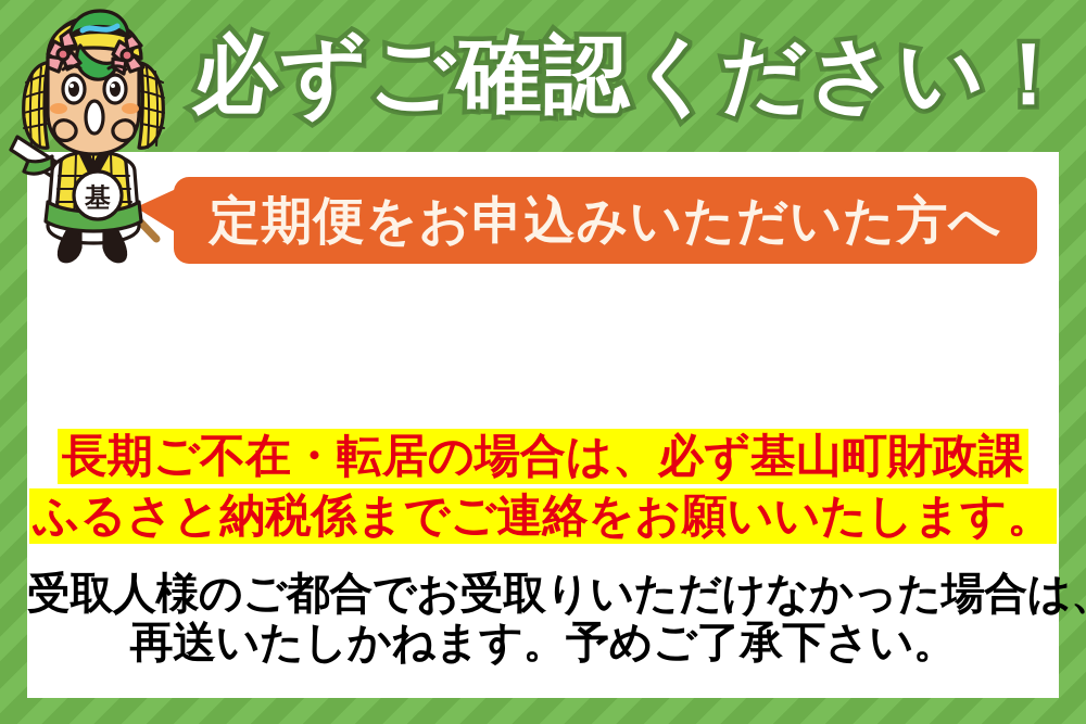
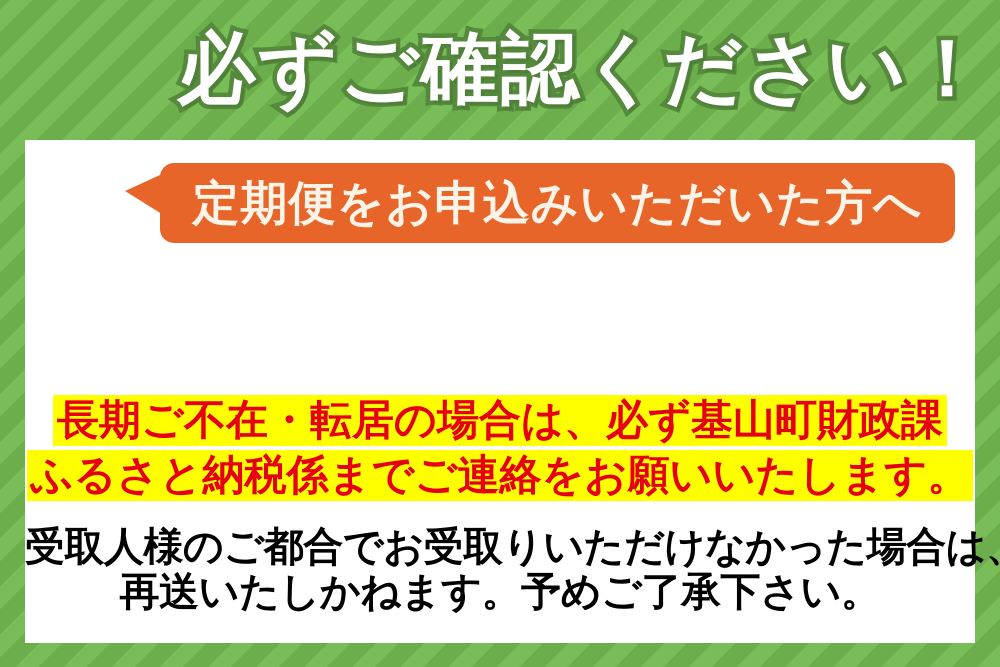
- 基
  必ずご確認ください！
  定期便をお申込みいただいた方へ
  長期ご不在・転居の場合は、必ず基山町財政課
  ふるさと納税係までご連絡をお願いいたします。
  受取人様のご都合でお受取りいただけなかった場合は
  再送いたしかねます。予めご了承下さい。
